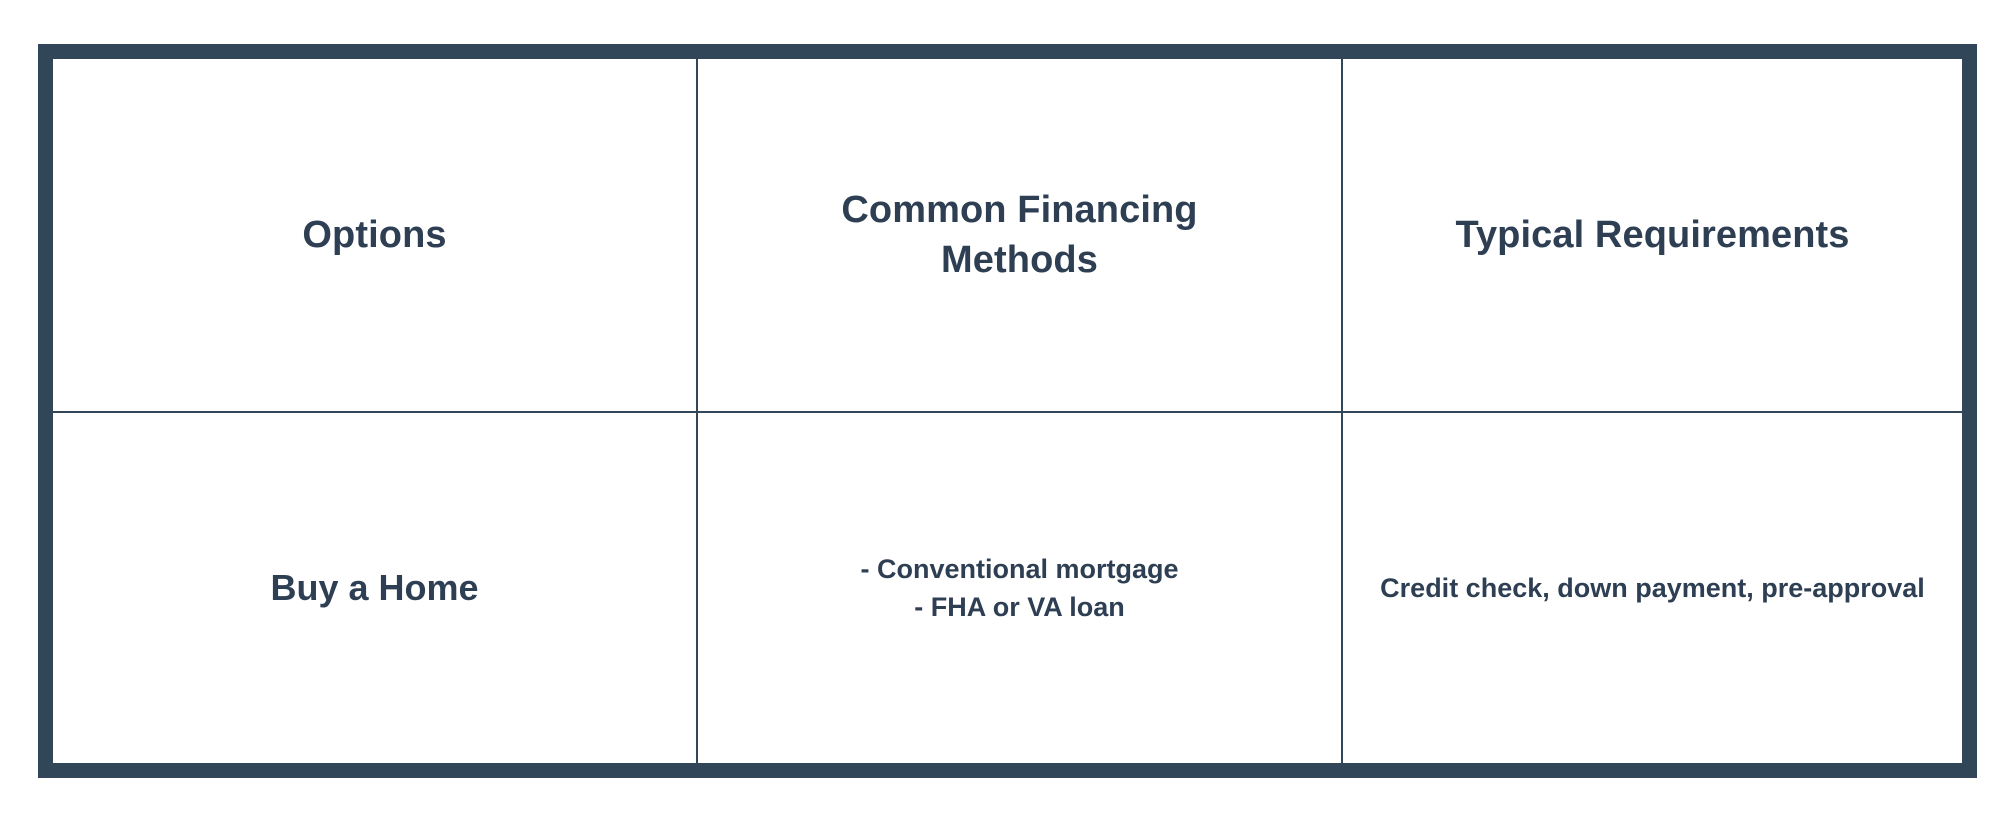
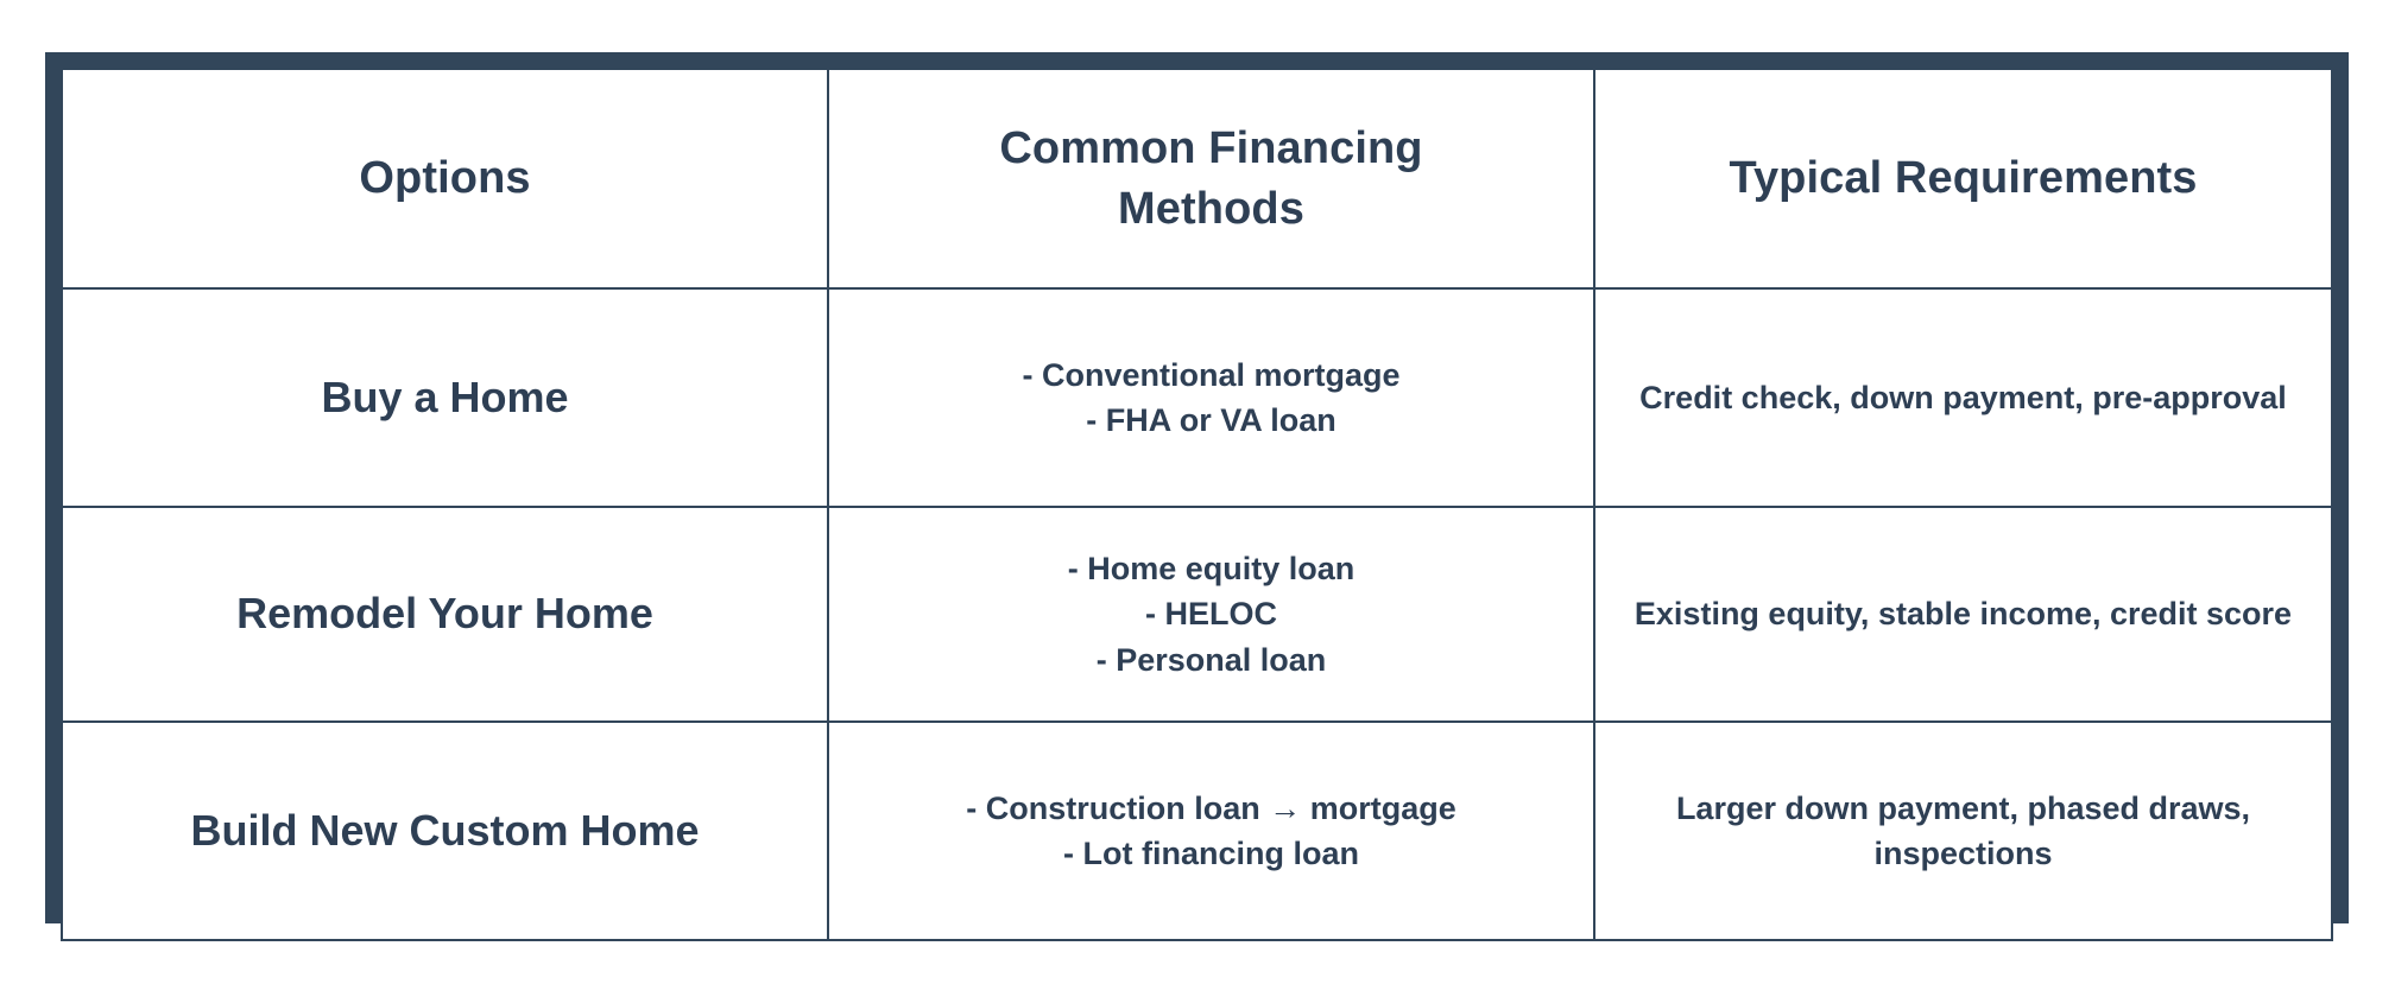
  Options	Common Financing Methods	Typical Requirements
  Buy a Home	- Conventional mortgage - FHA or VA loan	Credit check, down payment, pre-approval
+ Remodel Your Home	- Home equity loan - HELOC - Personal loan	Existing equity, stable income, credit score
+ Build New Custom Home	- Construction loan → mortgage - Lot financing loan	Larger down payment, phased draws, inspections
